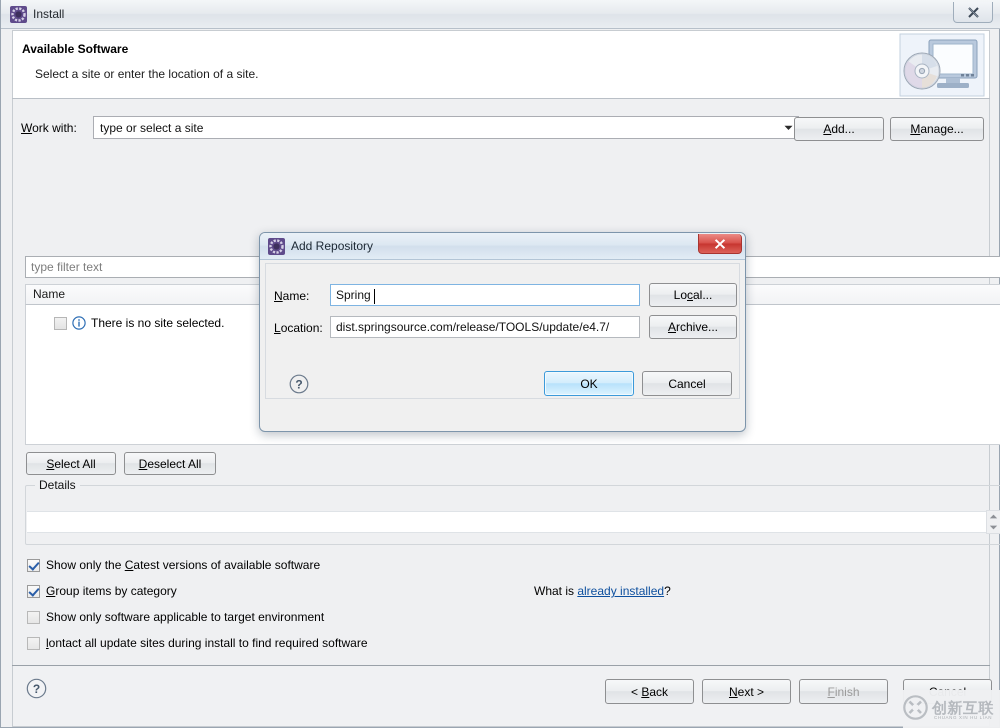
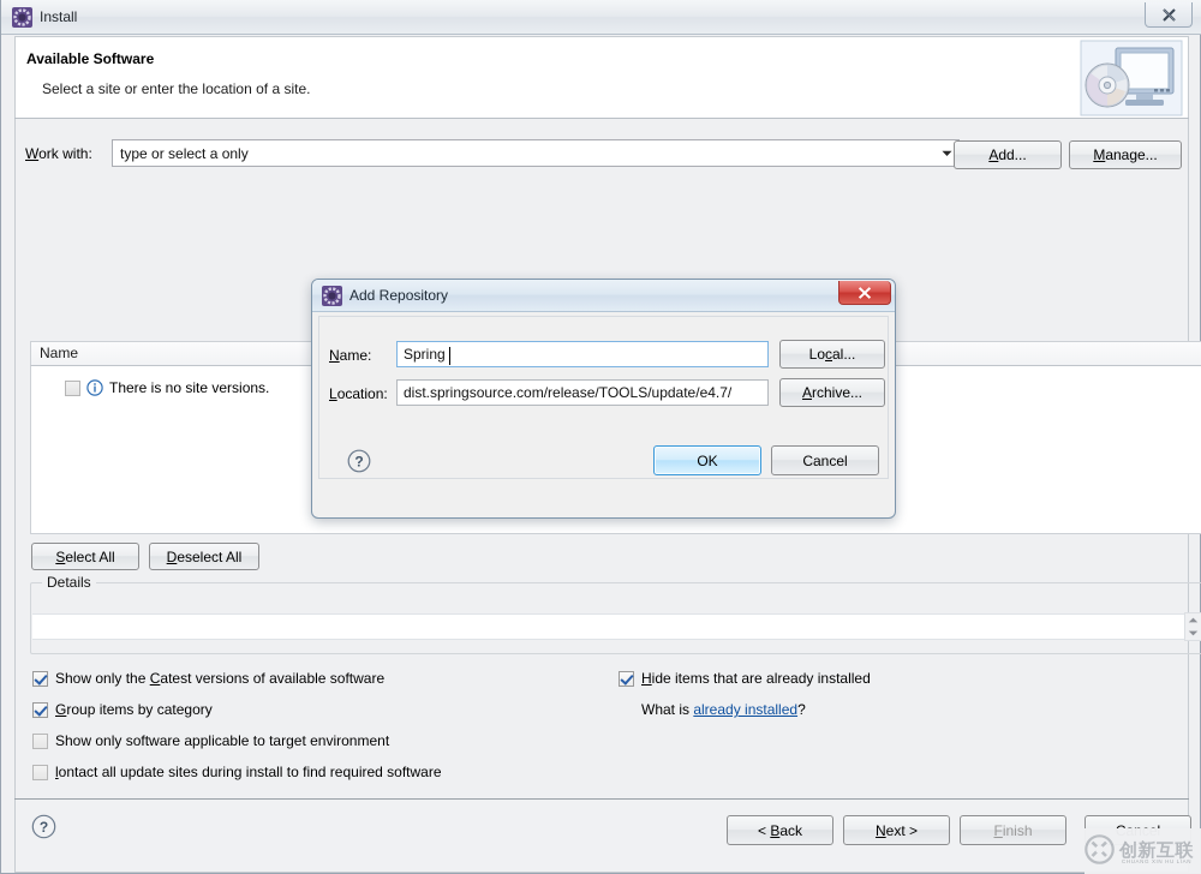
  Install
  Available Software
  Select a site or enter the location of a site.
  Work with:
- type or select a site
+ type or select a only
- type filter text
  Name
- There is no site selected.
+ There is no site versions.
  Select All
  Deselect All
  Details
  Show only the Catest versions of available software
  Group items by category
  Show only software applicable to target environment
  lontact all update sites during install to find required software
+ Hide items that are already installed
  What is already installed?
  Add...
  Manage...
  ?
  < Back
  Next >
  Finish
  Add Repository
  Name:
  Spring
  Location:
  dist.springsource.com/release/TOOLS/update/e4.7/
  Local...
  Archive...
  ?
  OK
  Cancel
  创新互联
